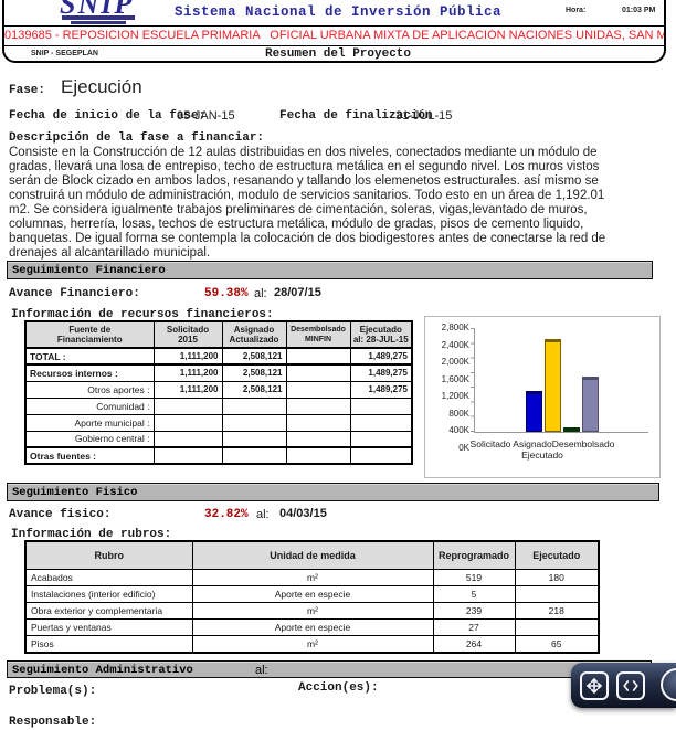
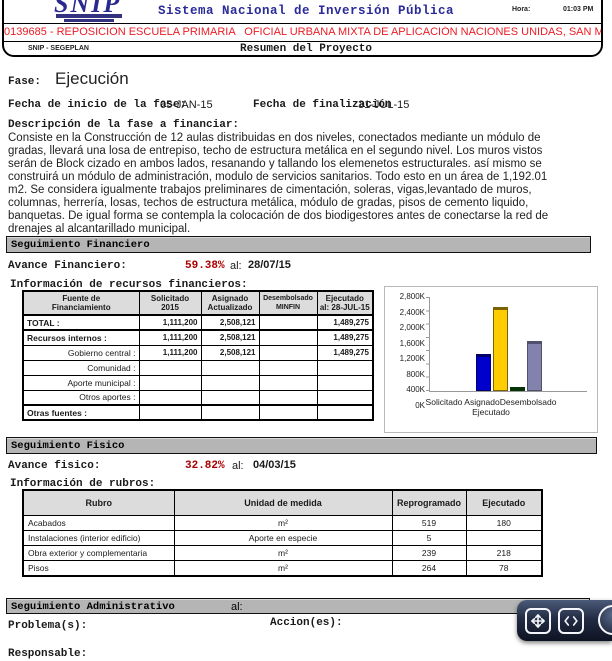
  SNIP
  Sistema Nacional de Inversión Pública
  0139685 - REPOSICION ESCUELA PRIMARIA OFICIAL URBANA MIXTA DE APLICACIÓN NACIONES UNIDAS, SAN M
  Resumen del Proyecto
  Fase:
  Ejecución
  Fecha de inicio de la fase:
  05-JAN-15
  Fecha de finalización
  31-JUL-15
  Descripción de la fase a financiar:
  Consiste en la Construcción de 12 aulas distribuidas en dos niveles, conectados mediante un módulo de gradas, llevará una losa de entrepiso, techo de estructura metálica en el segundo nivel. Los muros vistos serán de Block cizado en ambos lados, resanando y tallando los elemenetos estructurales. así mismo se construirá un módulo de administración, modulo de servicios sanitarios. Todo esto en un área de 1,192.01 m2. Se considera igualmente trabajos preliminares de cimentación, soleras, vigas,levantado de muros, columnas, herrería, losas, techos de estructura metálica, módulo de gradas, pisos de cemento liquido, banquetas. De igual forma se contempla la colocación de dos biodigestores antes de conectarse la red de drenajes al alcantarillado municipal.
  Seguimiento Financiero
  Avance Financiero:
  59.38%
  al:
  28/07/15
  Información de recursos financieros:
  Fuente de Financiamiento	Solicitado 2015	Asignado Actualizado		Ejecutado al: 28-JUL-15
  TOTAL :	1,111,200	2,508,121		1,489,275
  Recursos internos :	1,111,200	2,508,121		1,489,275
- Otros aportes :	1,111,200	2,508,121		1,489,275
+ Gobierno central :	1,111,200	2,508,121		1,489,275
  Comunidad :
  Aporte municipal :
- Gobierno central :
+ Otros aportes :
  Otras fuentes :
  2,800K
  2,400K
  2,000K
  1,600K
  1,200K
  800K
  400K
  0K
  Solicitado AsignadoDesembolsado
  Ejecutado
  Seguimiento Fisico
  Avance fisico:
  32.82%
  al:
  04/03/15
  Información de rubros:
  Rubro	Unidad de medida	Reprogramado	Ejecutado
  Acabados	m²	519	180
  Instalaciones (interior edificio)	Aporte en especie	5
  Obra exterior y complementaria	m²	239	218
- Puertas y ventanas	Aporte en especie	27
- Pisos	m²	264	65
+ Pisos	m²	264	78
  Seguimiento Administrativo
  al:
  Problema(s):
  Accion(es):
  Responsable:
